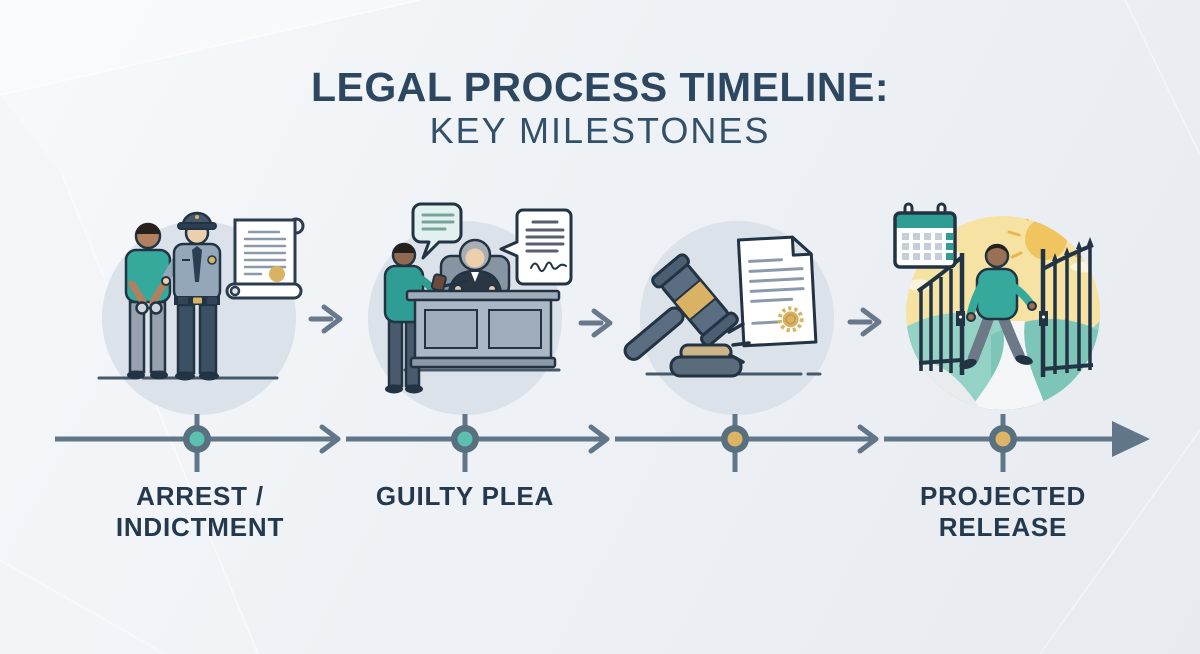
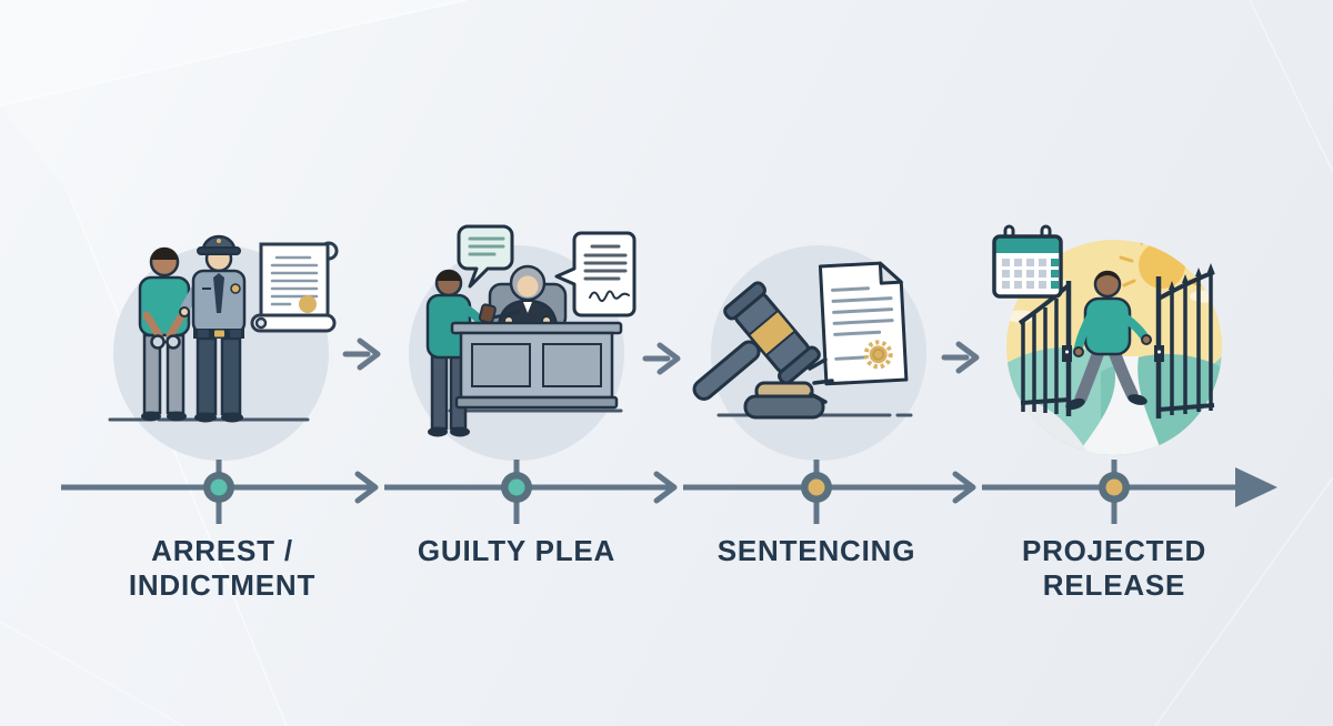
- LEGAL PROCESS TIMELINE:
- KEY MILESTONES
  ARREST /
  INDICTMENT
  GUILTY PLEA
+ SENTENCING
  PROJECTED
  RELEASE
